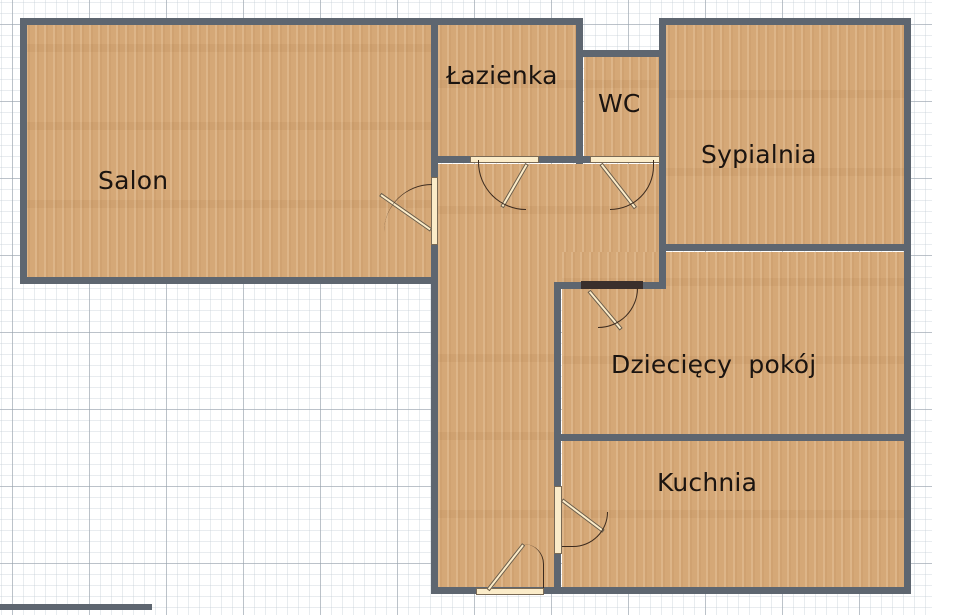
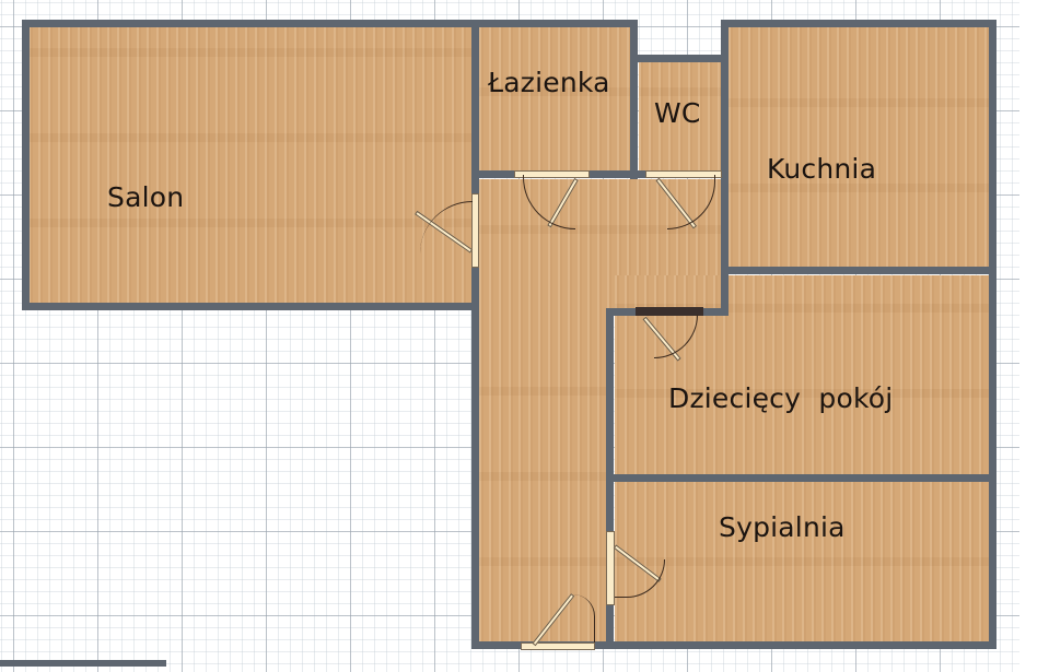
  Salon
  Łazienka
  WC
- Sypialnia
+ Kuchnia
  Dziecięcy pokój
- Kuchnia
+ Sypialnia
